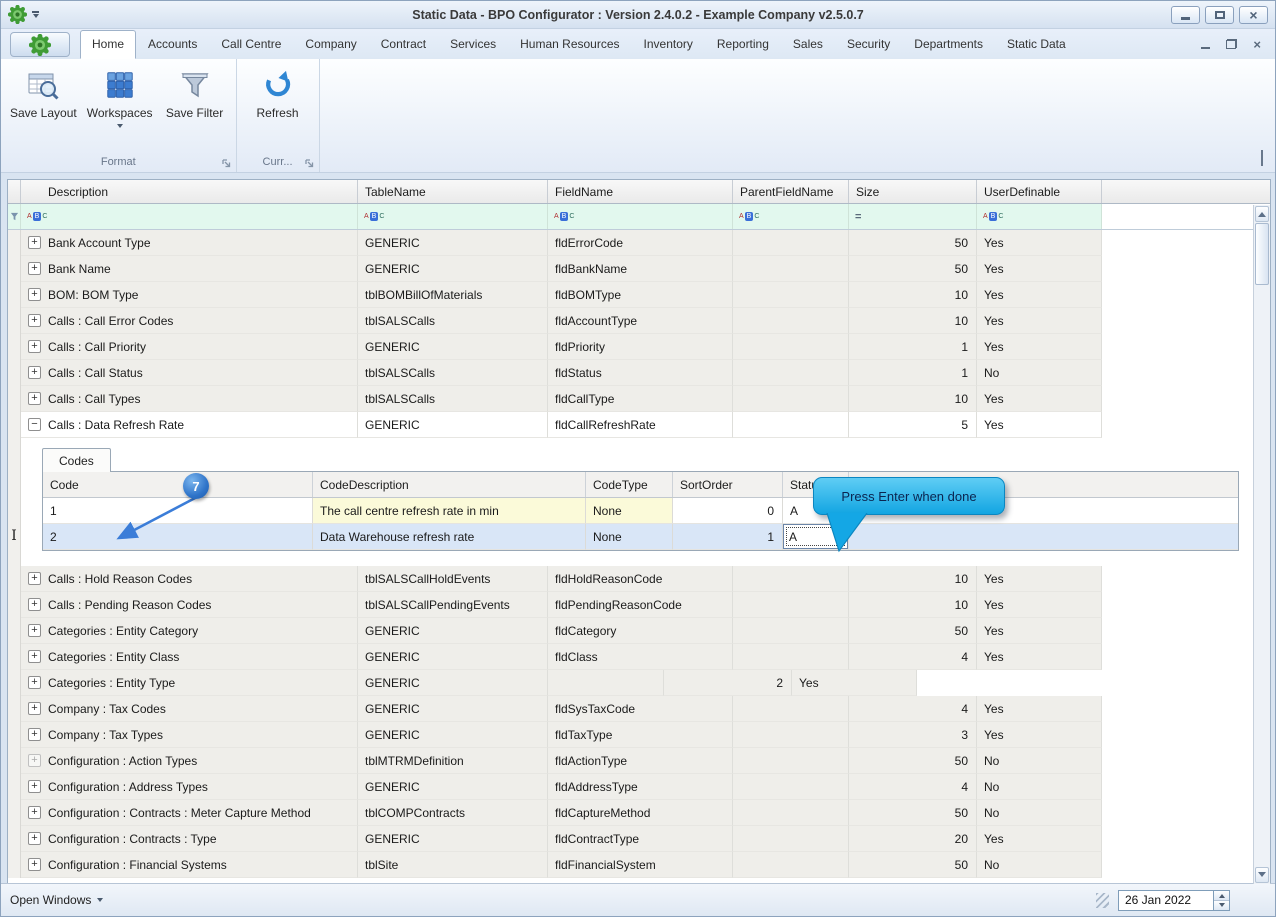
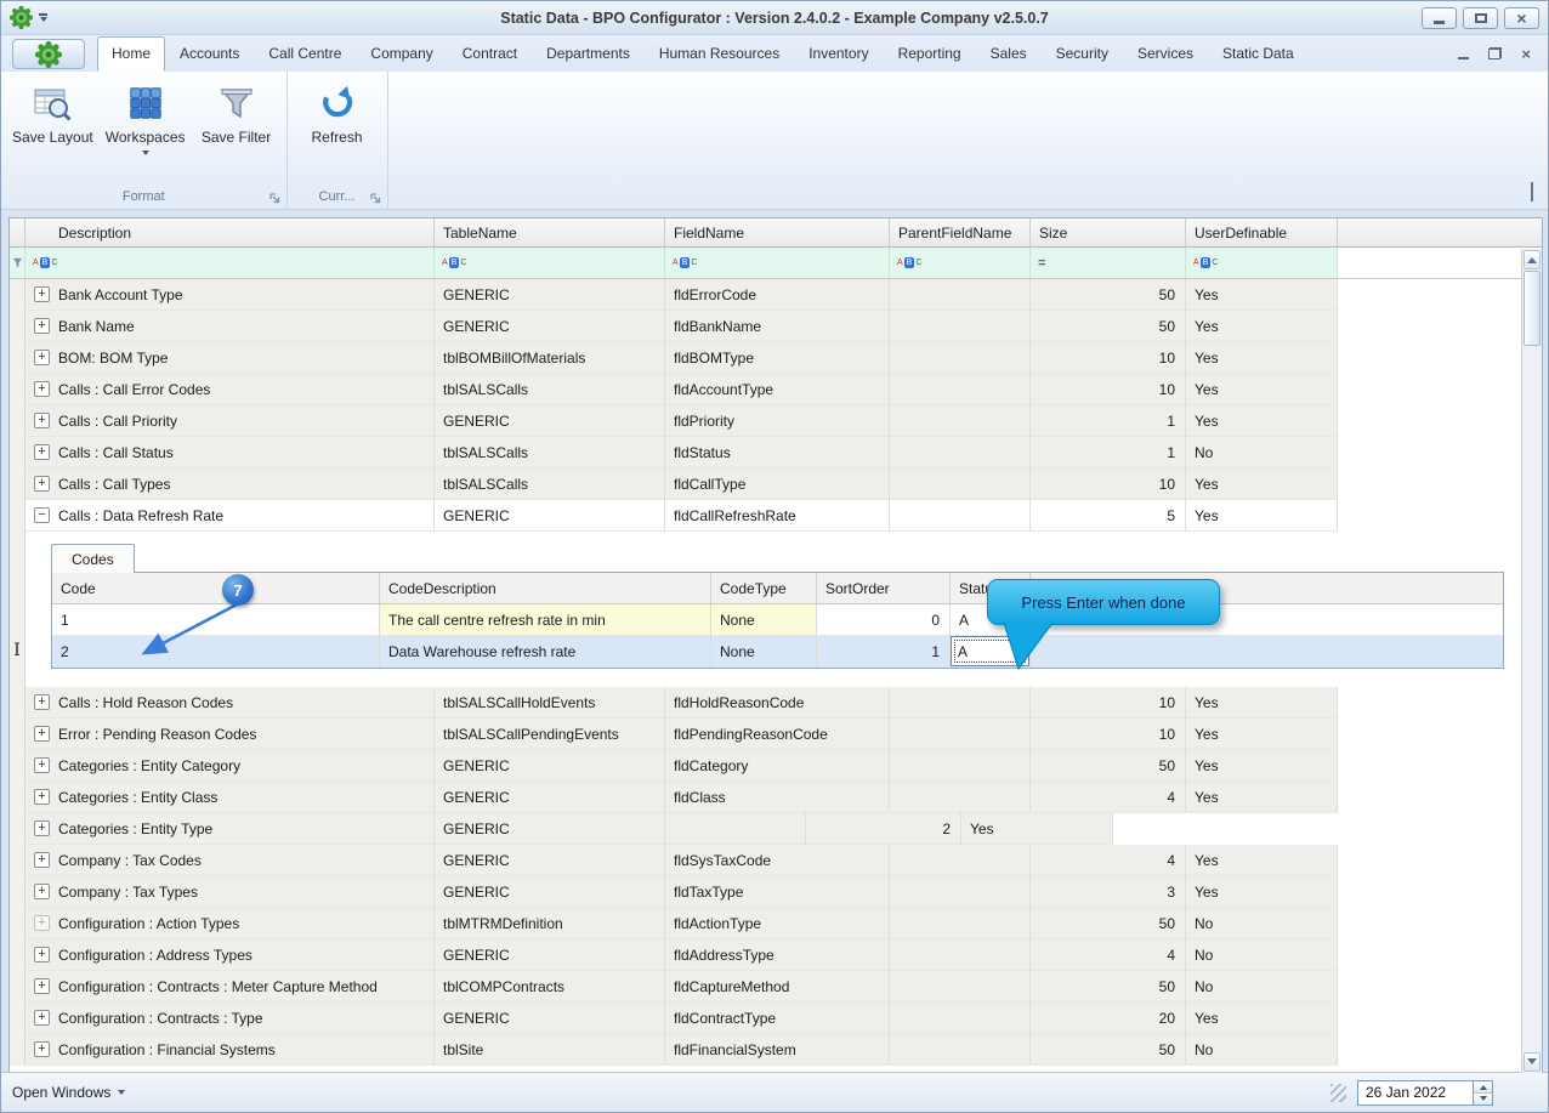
  Static Data - BPO Configurator : Version 2.4.0.2 - Example Company v2.5.0.7
  ×
  Home
  Accounts
  Call Centre
  Company
  Contract
- Services
+ Departments
  Human Resources
  Inventory
  Reporting
  Sales
  Security
- Departments
+ Services
  Static Data
  ×
  Save Layout
  Workspaces
  Save Filter
  Format
  Refresh
  Curr...
  Description
  TableName
  FieldName
  ParentFieldName
  Size
  UserDefinable
  =
  +
  Bank Account Type
  GENERIC
  fldErrorCode
  50
  Yes
  +
  Bank Name
  GENERIC
  fldBankName
  50
  Yes
  +
  BOM: BOM Type
  tblBOMBillOfMaterials
  fldBOMType
  10
  Yes
  +
  Calls : Call Error Codes
  tblSALSCalls
  fldAccountType
  10
  Yes
  +
  Calls : Call Priority
  GENERIC
  fldPriority
  1
  Yes
  +
  Calls : Call Status
  tblSALSCalls
  fldStatus
  1
  No
  +
  Calls : Call Types
  tblSALSCalls
  fldCallType
  10
  Yes
  −
  Calls : Data Refresh Rate
  GENERIC
  fldCallRefreshRate
  5
  Yes
  I
  Codes
  Code
  CodeDescription
  CodeType
  SortOrder
  1
  The call centre refresh rate in min
  None
  0
  A
  2
  Data Warehouse refresh rate
  None
  1
  A
  +
  Calls : Hold Reason Codes
  tblSALSCallHoldEvents
  fldHoldReasonCode
  10
  Yes
  +
- Calls : Pending Reason Codes
+ Error : Pending Reason Codes
  tblSALSCallPendingEvents
  fldPendingReasonCode
  10
  Yes
  +
  Categories : Entity Category
  GENERIC
  fldCategory
  50
  Yes
  +
  Categories : Entity Class
  GENERIC
  fldClass
  4
  Yes
  +
  Categories : Entity Type
  GENERIC
  2
  Yes
  +
  Company : Tax Codes
  GENERIC
  fldSysTaxCode
  4
  Yes
  +
  Company : Tax Types
  GENERIC
  fldTaxType
  3
  Yes
  +
  Configuration : Action Types
  tblMTRMDefinition
  fldActionType
  50
  No
  +
  Configuration : Address Types
  GENERIC
  fldAddressType
  4
  No
  +
  Configuration : Contracts : Meter Capture Method
  tblCOMPContracts
  fldCaptureMethod
  50
  No
  +
  Configuration : Contracts : Type
  GENERIC
  fldContractType
  20
  Yes
  +
  Configuration : Financial Systems
  tblSite
  fldFinancialSystem
  50
  No
  Open Windows
  26 Jan 2022
  7
  Press Enter when done
